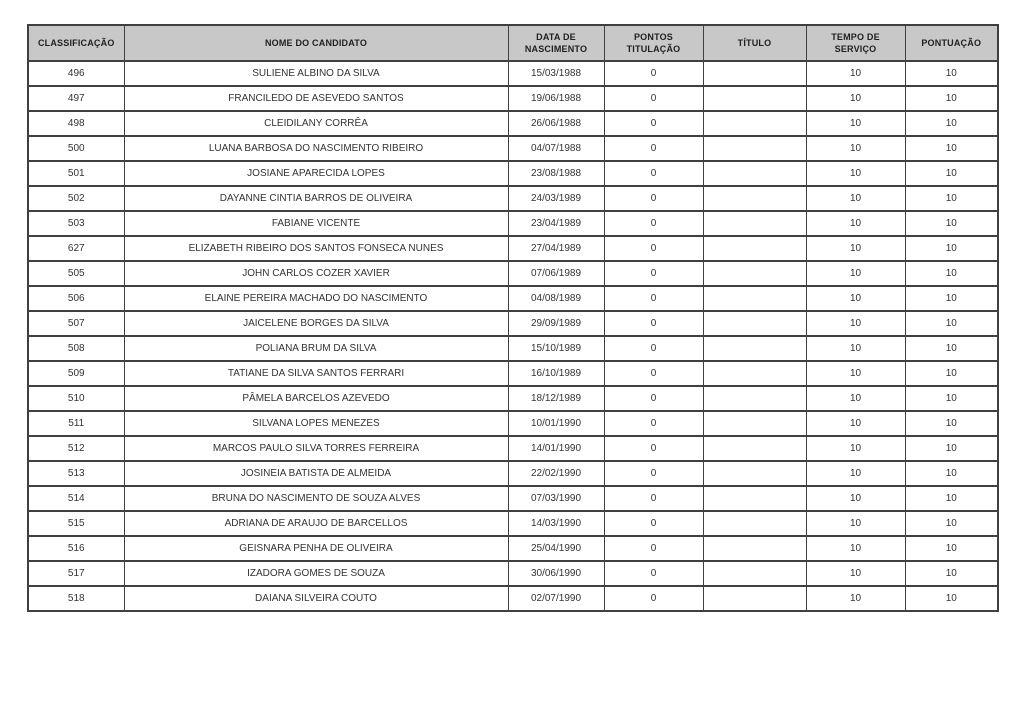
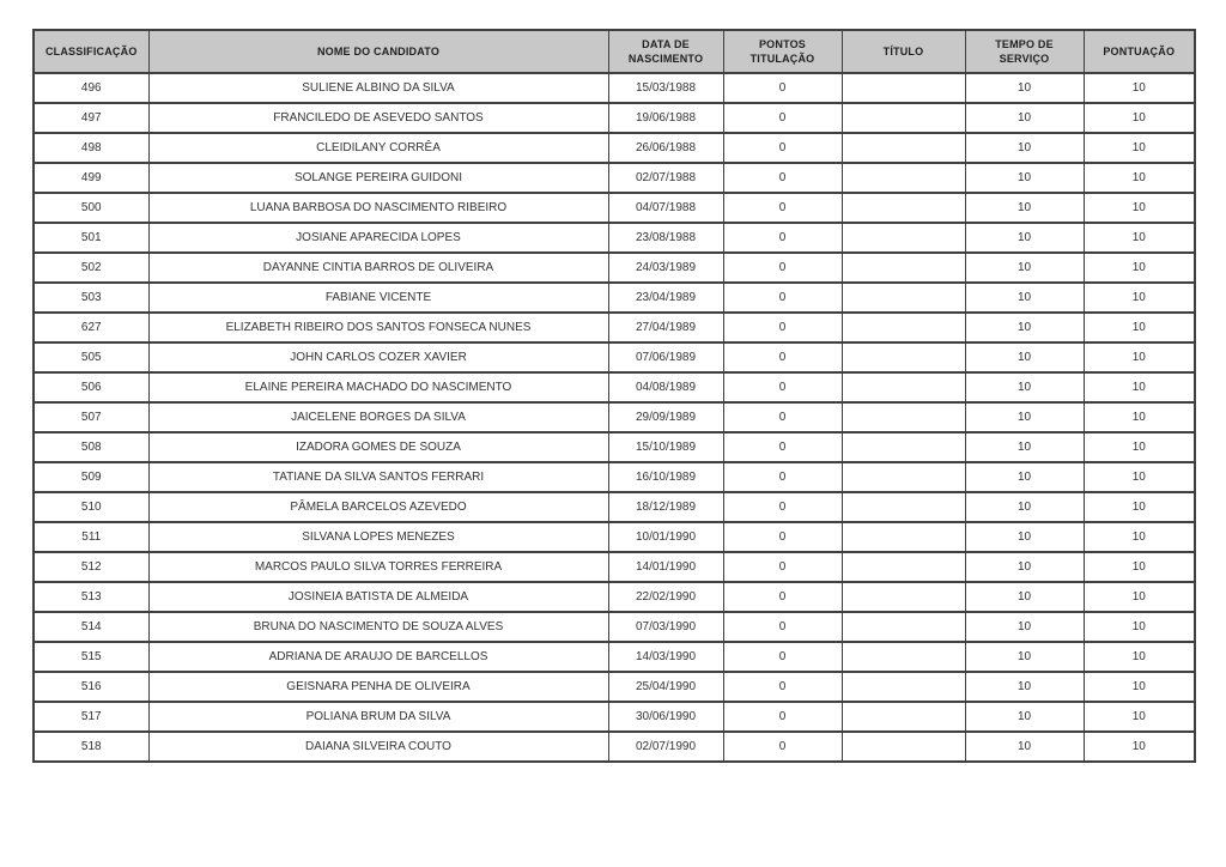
  CLASSIFICAÇÃO	NOME DO CANDIDATO	DATA DE NASCIMENTO	PONTOS TITULAÇÃO	TÍTULO	TEMPO DE SERVIÇO	PONTUAÇÃO
  496	SULIENE ALBINO DA SILVA	15/03/1988	0		10	10
  497	FRANCILEDO DE ASEVEDO SANTOS	19/06/1988	0		10	10
  498	CLEIDILANY CORRÊA	26/06/1988	0		10	10
+ 499	SOLANGE PEREIRA GUIDONI	02/07/1988	0		10	10
  500	LUANA BARBOSA DO NASCIMENTO RIBEIRO	04/07/1988	0		10	10
  501	JOSIANE APARECIDA LOPES	23/08/1988	0		10	10
  502	DAYANNE CINTIA BARROS DE OLIVEIRA	24/03/1989	0		10	10
  503	FABIANE VICENTE	23/04/1989	0		10	10
  627	ELIZABETH RIBEIRO DOS SANTOS FONSECA NUNES	27/04/1989	0		10	10
  505	JOHN CARLOS COZER XAVIER	07/06/1989	0		10	10
  506	ELAINE PEREIRA MACHADO DO NASCIMENTO	04/08/1989	0		10	10
  507	JAICELENE BORGES DA SILVA	29/09/1989	0		10	10
- 508	POLIANA BRUM DA SILVA	15/10/1989	0		10	10
+ 508	IZADORA GOMES DE SOUZA	15/10/1989	0		10	10
  509	TATIANE DA SILVA SANTOS FERRARI	16/10/1989	0		10	10
  510	PÂMELA BARCELOS AZEVEDO	18/12/1989	0		10	10
  511	SILVANA LOPES MENEZES	10/01/1990	0		10	10
  512	MARCOS PAULO SILVA TORRES FERREIRA	14/01/1990	0		10	10
  513	JOSINEIA BATISTA DE ALMEIDA	22/02/1990	0		10	10
  514	BRUNA DO NASCIMENTO DE SOUZA ALVES	07/03/1990	0		10	10
  515	ADRIANA DE ARAUJO DE BARCELLOS	14/03/1990	0		10	10
  516	GEISNARA PENHA DE OLIVEIRA	25/04/1990	0		10	10
- 517	IZADORA GOMES DE SOUZA	30/06/1990	0		10	10
+ 517	POLIANA BRUM DA SILVA	30/06/1990	0		10	10
  518	DAIANA SILVEIRA COUTO	02/07/1990	0		10	10
